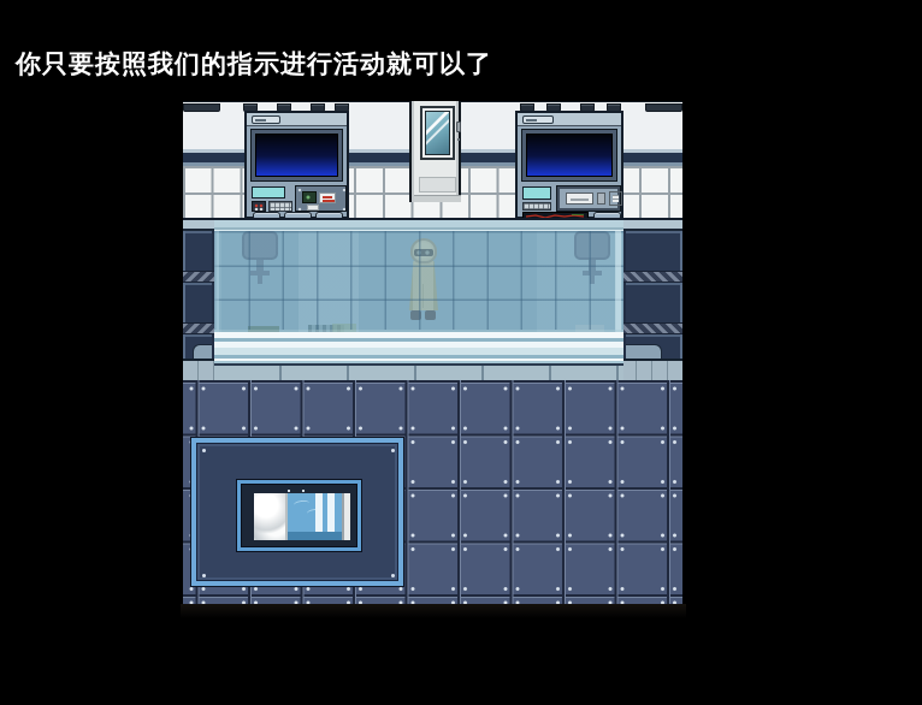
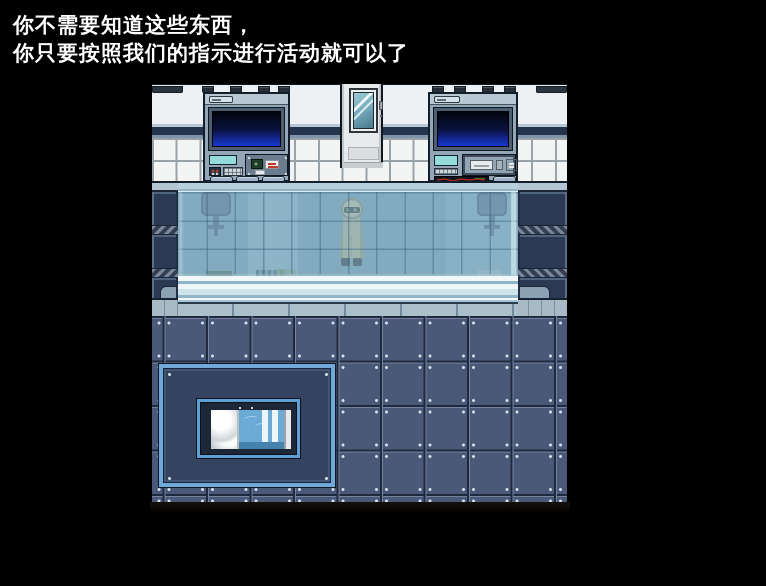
+ 你不需要知道这些东西，
  你只要按照我们的指示进行活动就可以了
